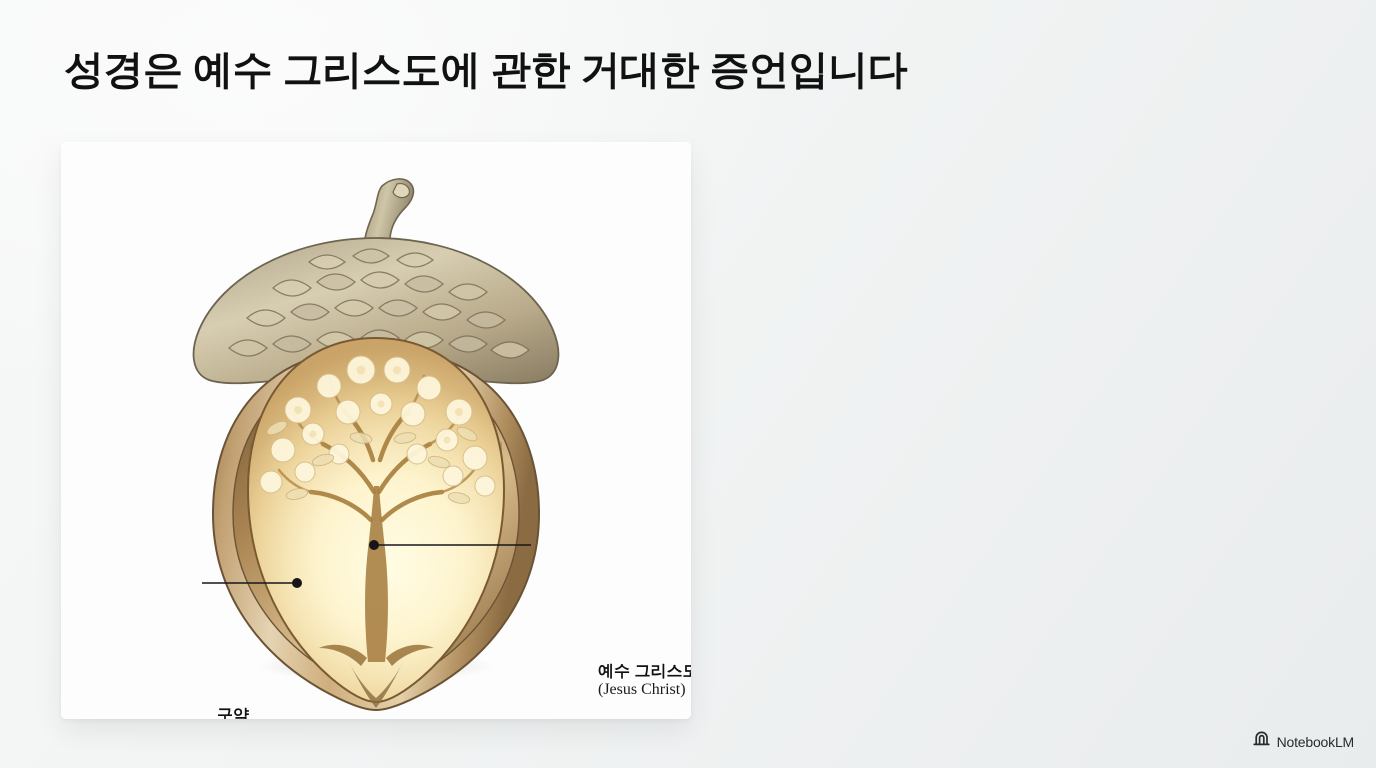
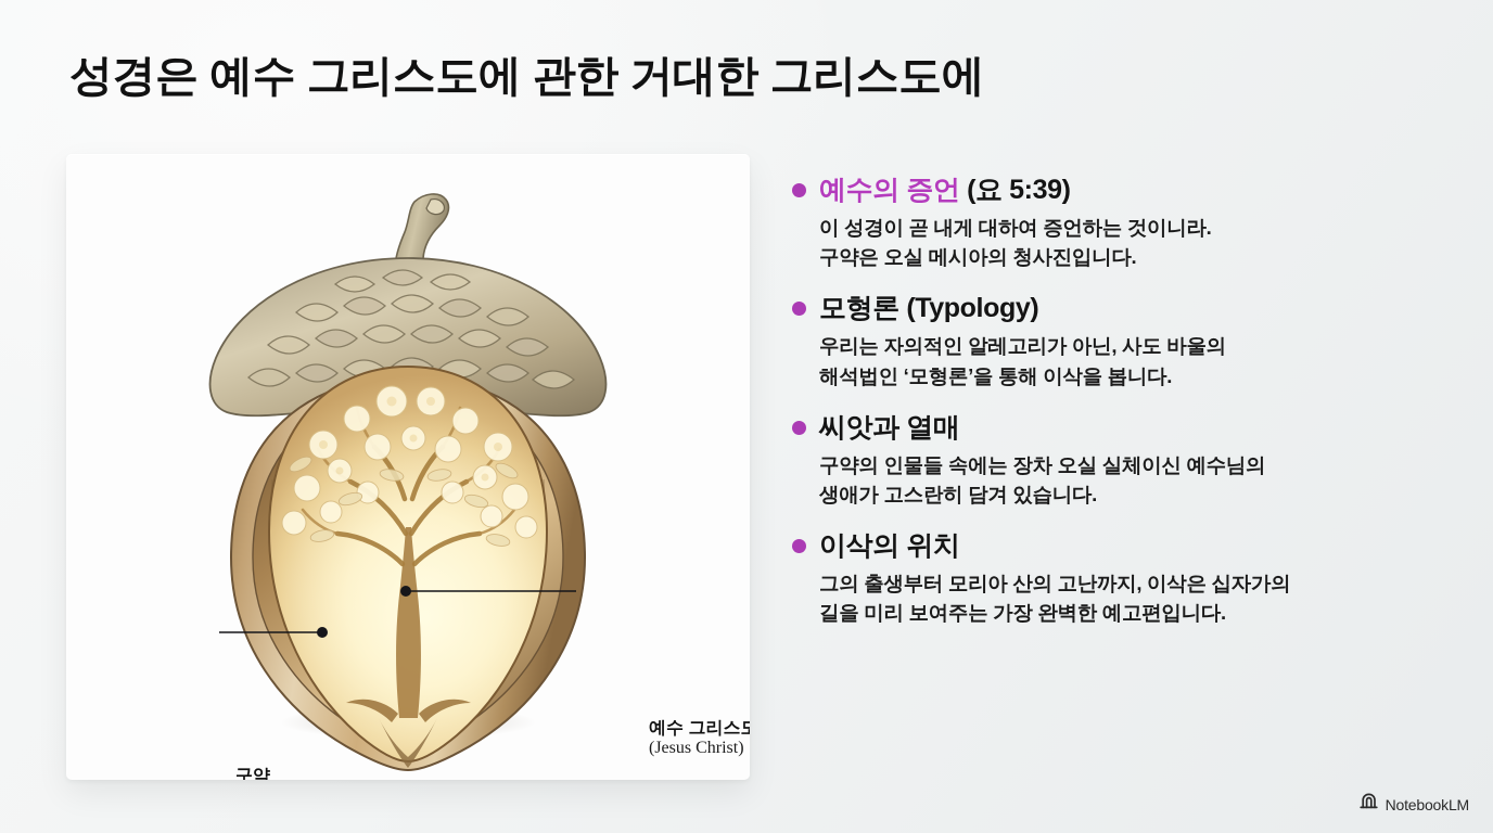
- 성경은 예수 그리스도에 관한 거대한 증언입니다
+ 성경은 예수 그리스도에 관한 거대한 그리스도에
  구약
  예수 그리스도
  (Jesus Christ)
+ 예수의 증언 (요 5:39)
+ 이 성경이 곧 내게 대하여 증언하는 것이니라.
+ 구약은 오실 메시아의 청사진입니다.
+ 모형론 (Typology)
+ 우리는 자의적인 알레고리가 아닌, 사도 바울의
+ 해석법인 ‘모형론’을 통해 이삭을 봅니다.
+ 씨앗과 열매
+ 구약의 인물들 속에는 장차 오실 실체이신 예수님의
+ 생애가 고스란히 담겨 있습니다.
+ 이삭의 위치
+ 그의 출생부터 모리아 산의 고난까지, 이삭은 십자가의
+ 길을 미리 보여주는 가장 완벽한 예고편입니다.
  NotebookLM
